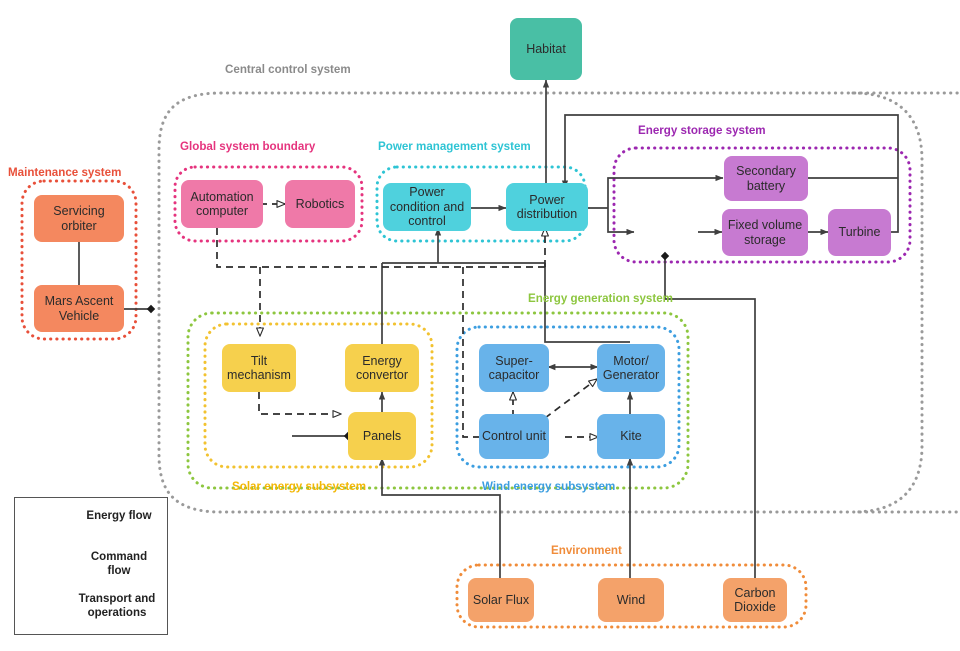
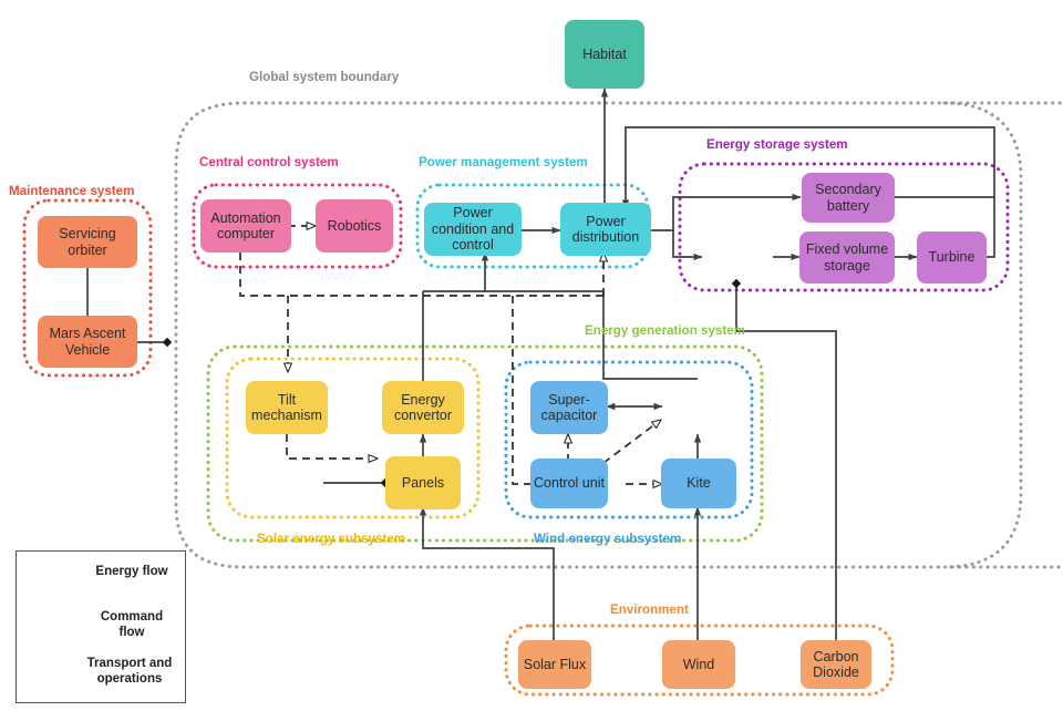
- Central control system
+ Global system boundary
  Maintenance system
- Global system boundary
+ Central control system
  Power management system
  Energy storage system
  Energy generation system
  Solar energy subsystem
  Wind energy subsystem
  Environment
  Habitat
  Servicing orbiter
  Mars Ascent Vehicle
  Automation computer
  Robotics
  Power condition and control
  Power distribution
  Secondary battery
  Fixed volume storage
  Turbine
  Tilt mechanism
  Energy convertor
  Panels
  Super-capacitor
- Motor/ Generator
  Control unit
  Kite
  Solar Flux
  Wind
  Carbon Dioxide
  Energy flow
  Command flow
  Transport and operations
